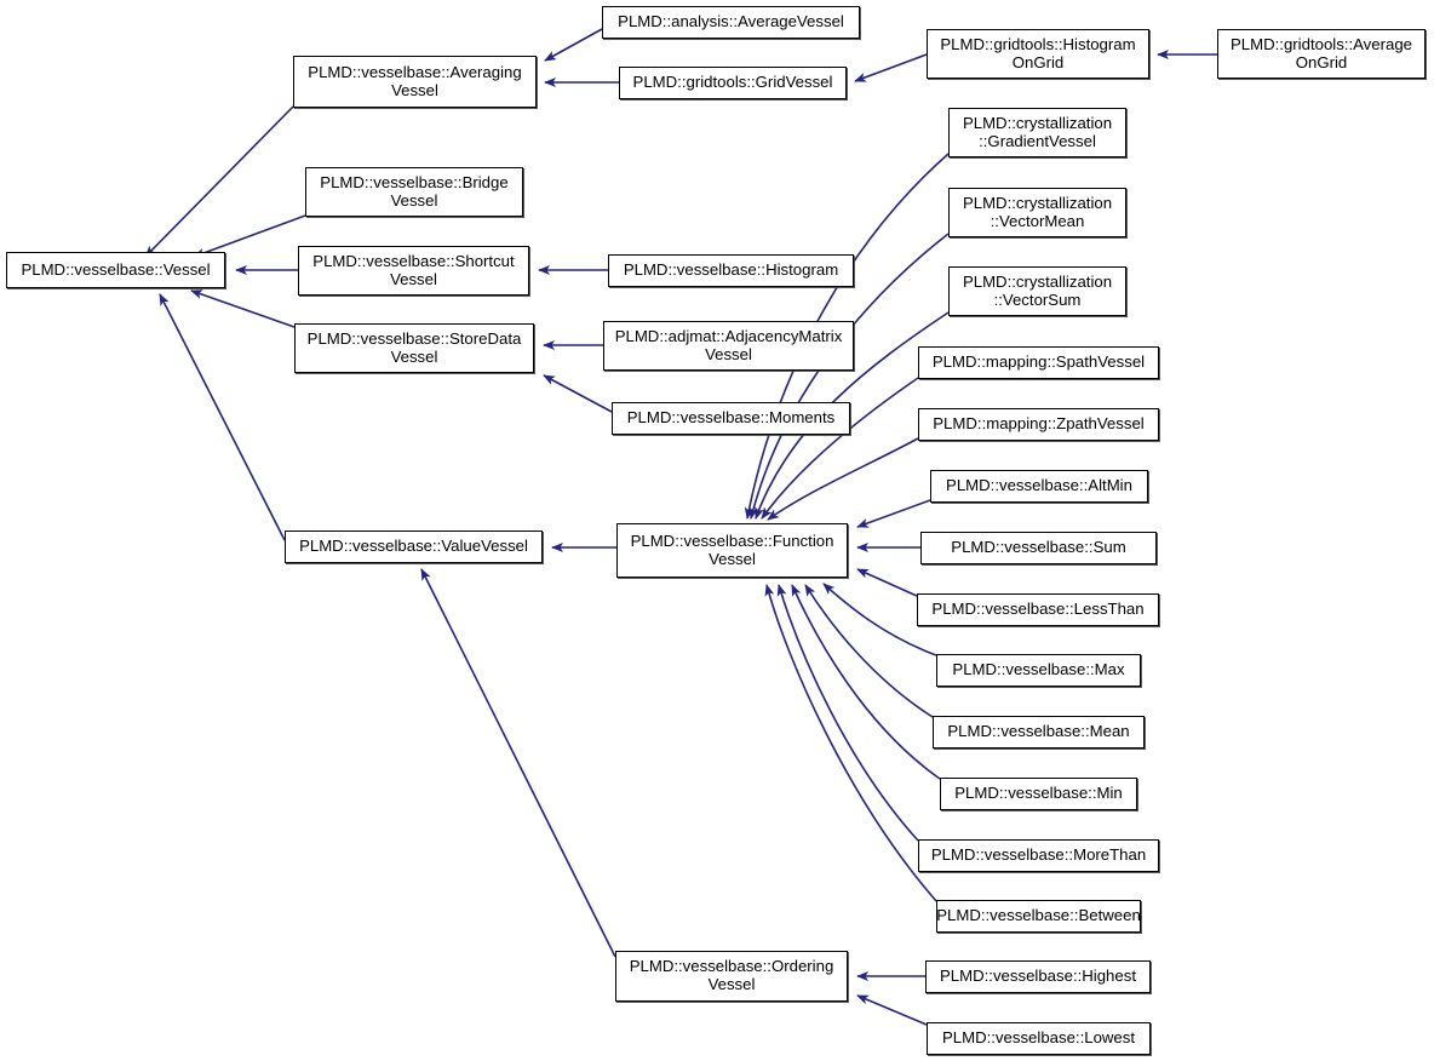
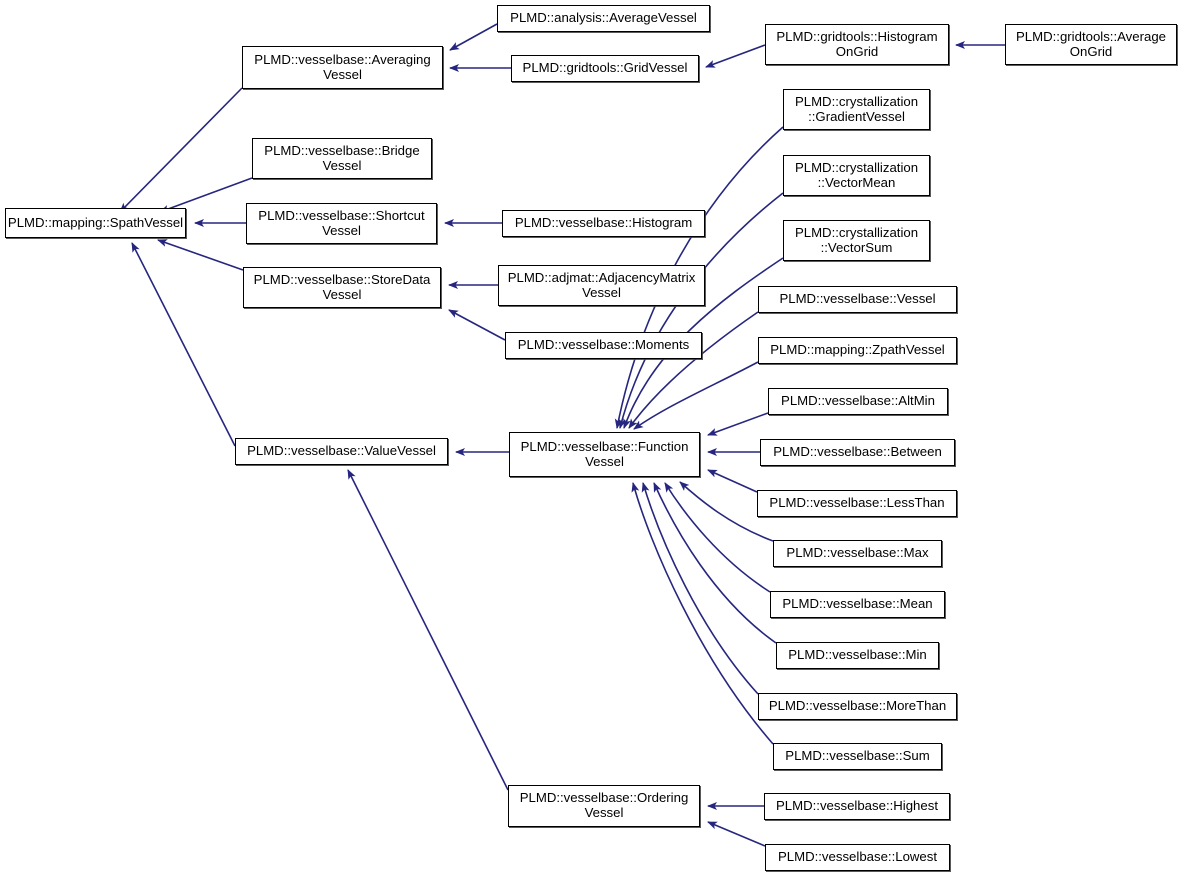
- PLMD::vesselbase::Vessel
+ PLMD::mapping::SpathVessel
  PLMD::vesselbase::Averaging
  Vessel
  PLMD::vesselbase::Bridge
  Vessel
  PLMD::vesselbase::Shortcut
  Vessel
  PLMD::vesselbase::StoreData
  Vessel
  PLMD::vesselbase::ValueVessel
  PLMD::vesselbase::Ordering
  Vessel
  PLMD::analysis::AverageVessel
  PLMD::gridtools::GridVessel
  PLMD::vesselbase::Histogram
  PLMD::adjmat::AdjacencyMatrix
  Vessel
  PLMD::vesselbase::Moments
  PLMD::vesselbase::Function
  Vessel
  PLMD::gridtools::Histogram
  OnGrid
  PLMD::gridtools::Average
  OnGrid
  PLMD::crystallization
  ::GradientVessel
  PLMD::crystallization
  ::VectorMean
  PLMD::crystallization
  ::VectorSum
- PLMD::mapping::SpathVessel
+ PLMD::vesselbase::Vessel
  PLMD::mapping::ZpathVessel
  PLMD::vesselbase::AltMin
- PLMD::vesselbase::Sum
+ PLMD::vesselbase::Between
  PLMD::vesselbase::LessThan
  PLMD::vesselbase::Max
  PLMD::vesselbase::Mean
  PLMD::vesselbase::Min
  PLMD::vesselbase::MoreThan
- PLMD::vesselbase::Between
+ PLMD::vesselbase::Sum
  PLMD::vesselbase::Highest
  PLMD::vesselbase::Lowest
